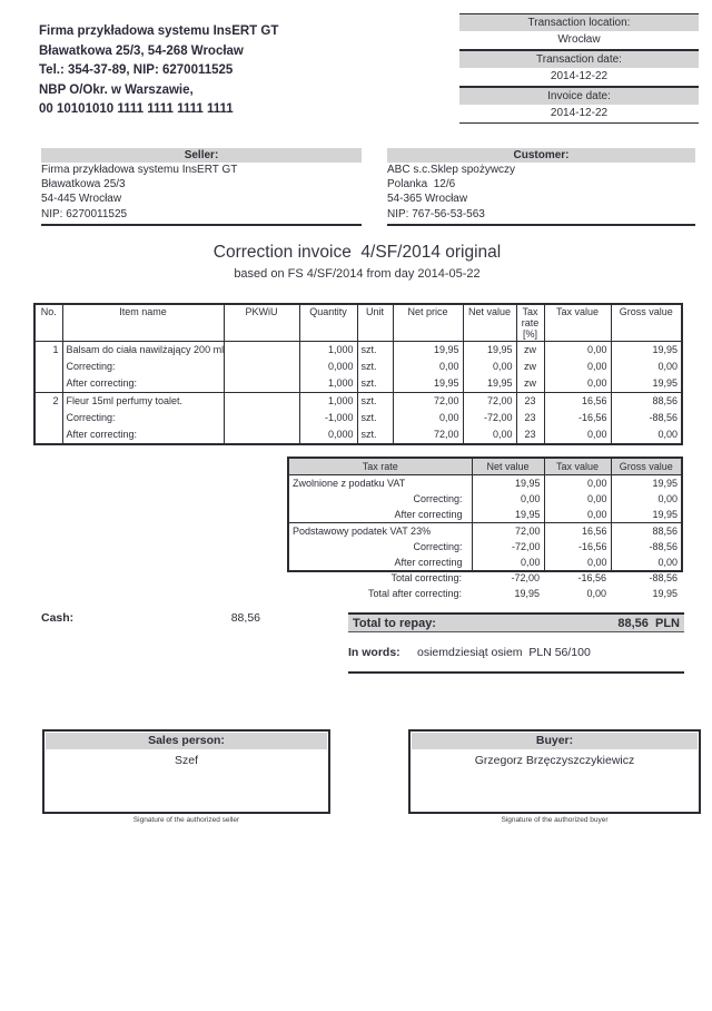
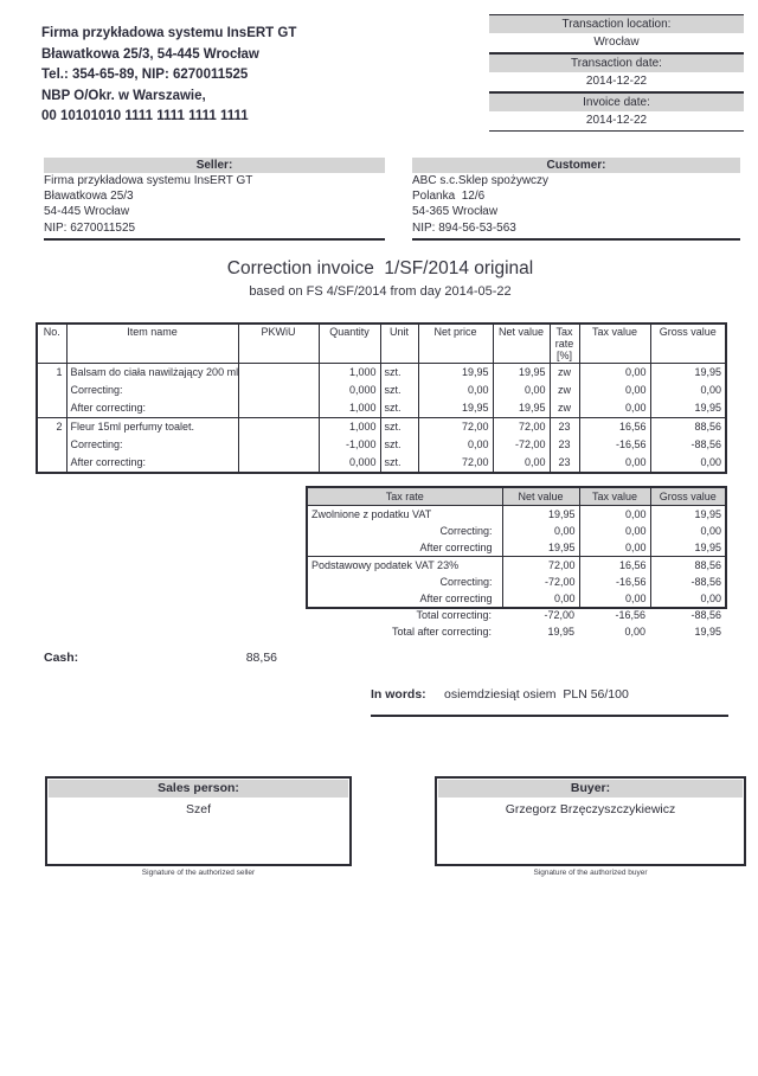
  Firma przykładowa systemu InsERT GT
- Bławatkowa 25/3, 54-268 Wrocław
+ Bławatkowa 25/3, 54-445 Wrocław
- Tel.: 354-37-89, NIP: 6270011525
+ Tel.: 354-65-89, NIP: 6270011525
  NBP O/Okr. w Warszawie,
  00 10101010 1111 1111 1111 1111
  Transaction location:
  Wrocław
  Transaction date:
  2014-12-22
  Invoice date:
  2014-12-22
  Seller:
  Firma przykładowa systemu InsERT GT
  Bławatkowa 25/3
  54-445 Wrocław
  NIP: 6270011525
  Customer:
  ABC s.c.Sklep spożywczy
  Polanka 12/6
  54-365 Wrocław
- NIP: 767-56-53-563
+ NIP: 894-56-53-563
- Correction invoice 4/SF/2014 original
+ Correction invoice 1/SF/2014 original
  based on FS 4/SF/2014 from day 2014-05-22
  No.	Item name	PKWiU	Quantity	Unit	Net price	Net value	Tax rate [%]	Tax value	Gross value
  1	Balsam do ciała nawilżający 200 ml		1,000	szt.	19,95	19,95	zw	0,00	19,95
  	Correcting:		0,000	szt.	0,00	0,00	zw	0,00	0,00
  	After correcting:		1,000	szt.	19,95	19,95	zw	0,00	19,95
  2	Fleur 15ml perfumy toalet.		1,000	szt.	72,00	72,00	23	16,56	88,56
  	Correcting:		-1,000	szt.	0,00	-72,00	23	-16,56	-88,56
  	After correcting:		0,000	szt.	72,00	0,00	23	0,00	0,00
  Tax rate	Net value	Tax value	Gross value
  Zwolnione z podatku VAT	19,95	0,00	19,95
  Correcting:	0,00	0,00	0,00
  After correcting	19,95	0,00	19,95
  Podstawowy podatek VAT 23%	72,00	16,56	88,56
  Correcting:	-72,00	-16,56	-88,56
  After correcting	0,00	0,00	0,00
  Total correcting:	-72,00	-16,56	-88,56
  Total after correcting:	19,95	0,00	19,95
  Cash:
  88,56
- Total to repay:
- 88,56 PLN
  In words:
  osiemdziesiąt osiem PLN 56/100
  Sales person:
  Szef
  Buyer:
  Grzegorz Brzęczyszczykiewicz
